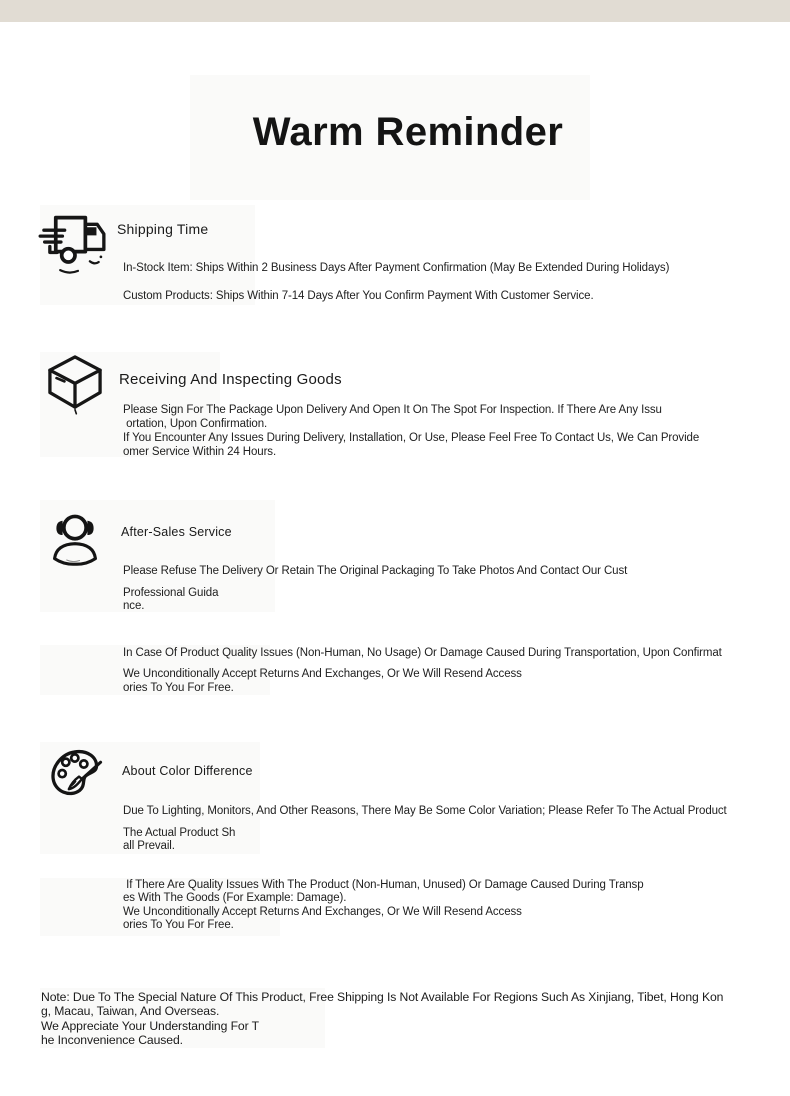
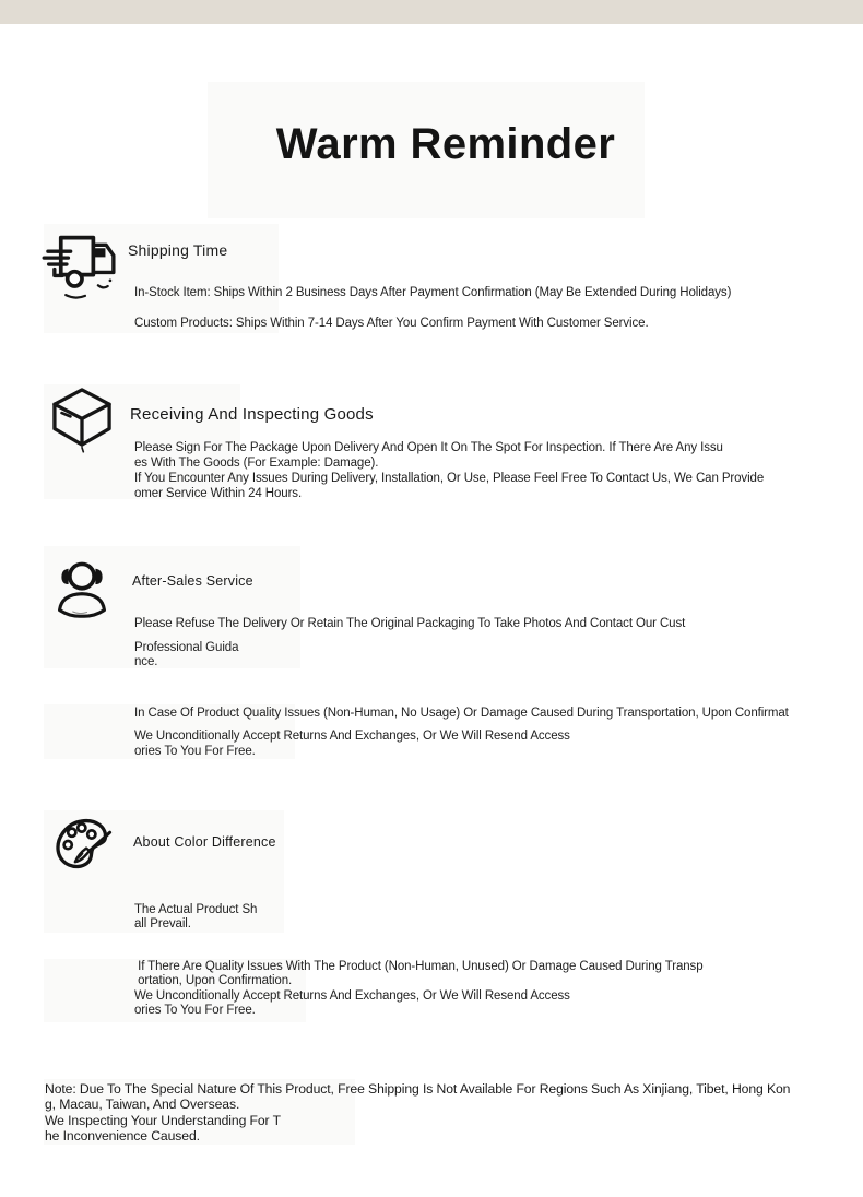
  Warm Reminder
  Shipping Time
  In-Stock Item: Ships Within 2 Business Days After Payment Confirmation (May Be Extended During Holidays)
  Custom Products: Ships Within 7-14 Days After You Confirm Payment With Customer Service.
  Receiving And Inspecting Goods
  Please Sign For The Package Upon Delivery And Open It On The Spot For Inspection. If There Are Any Issu
- ortation, Upon Confirmation.
+ es With The Goods (For Example: Damage).
  If You Encounter Any Issues During Delivery, Installation, Or Use, Please Feel Free To Contact Us, We Can Provide
  omer Service Within 24 Hours.
  After-Sales Service
  Please Refuse The Delivery Or Retain The Original Packaging To Take Photos And Contact Our Cust
  Professional Guida
  nce.
  In Case Of Product Quality Issues (Non-Human, No Usage) Or Damage Caused During Transportation, Upon Confirmat
  We Unconditionally Accept Returns And Exchanges, Or We Will Resend Access
  ories To You For Free.
  About Color Difference
- Due To Lighting, Monitors, And Other Reasons, There May Be Some Color Variation; Please Refer To The Actual Product
  The Actual Product Sh
  all Prevail.
  If There Are Quality Issues With The Product (Non-Human, Unused) Or Damage Caused During Transp
- es With The Goods (For Example: Damage).
+ ortation, Upon Confirmation.
  We Unconditionally Accept Returns And Exchanges, Or We Will Resend Access
  ories To You For Free.
  Note: Due To The Special Nature Of This Product, Free Shipping Is Not Available For Regions Such As Xinjiang, Tibet, Hong Kon
  g, Macau, Taiwan, And Overseas.
- We Appreciate Your Understanding For T
+ We Inspecting Your Understanding For T
  he Inconvenience Caused.
